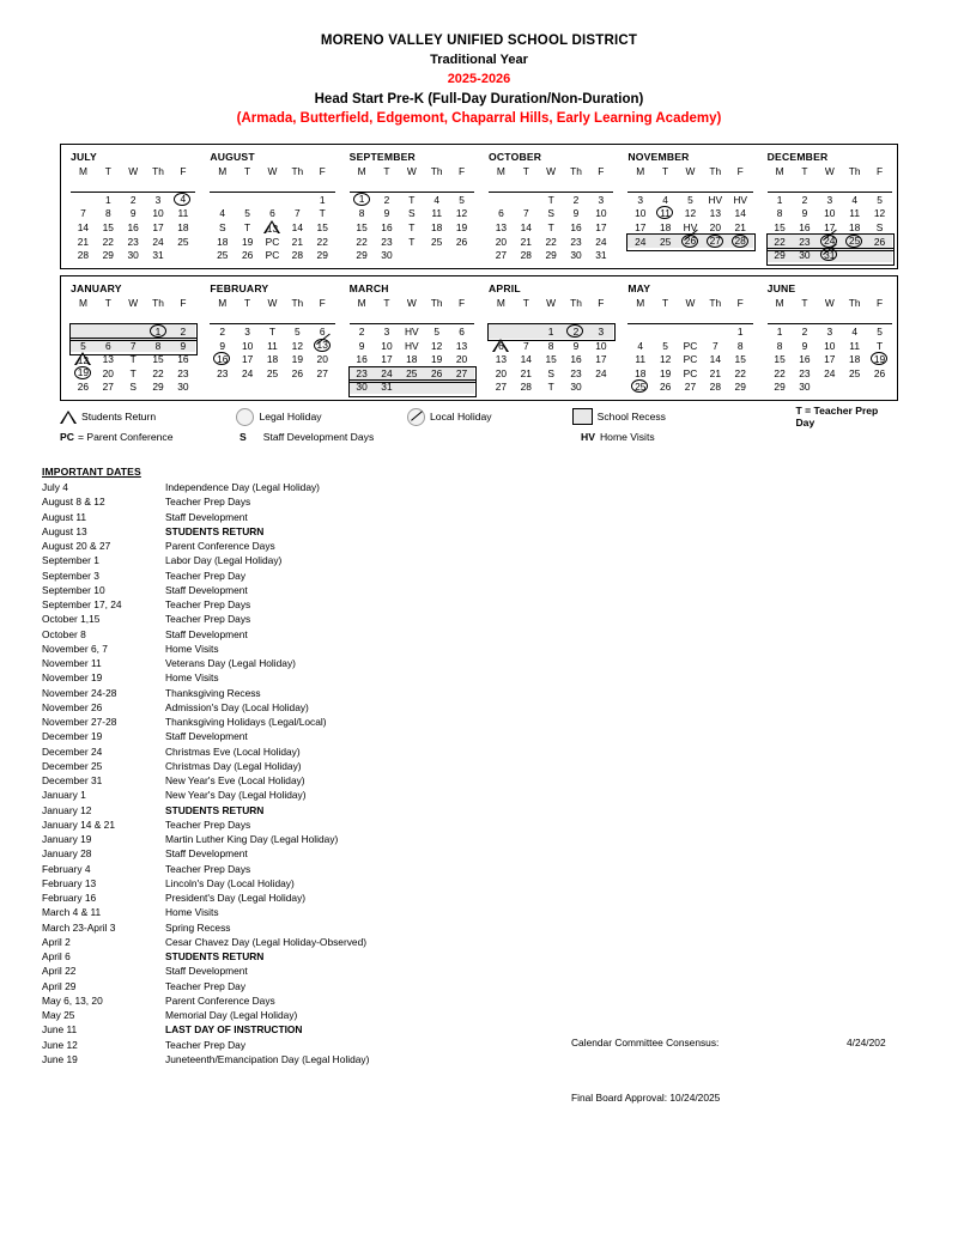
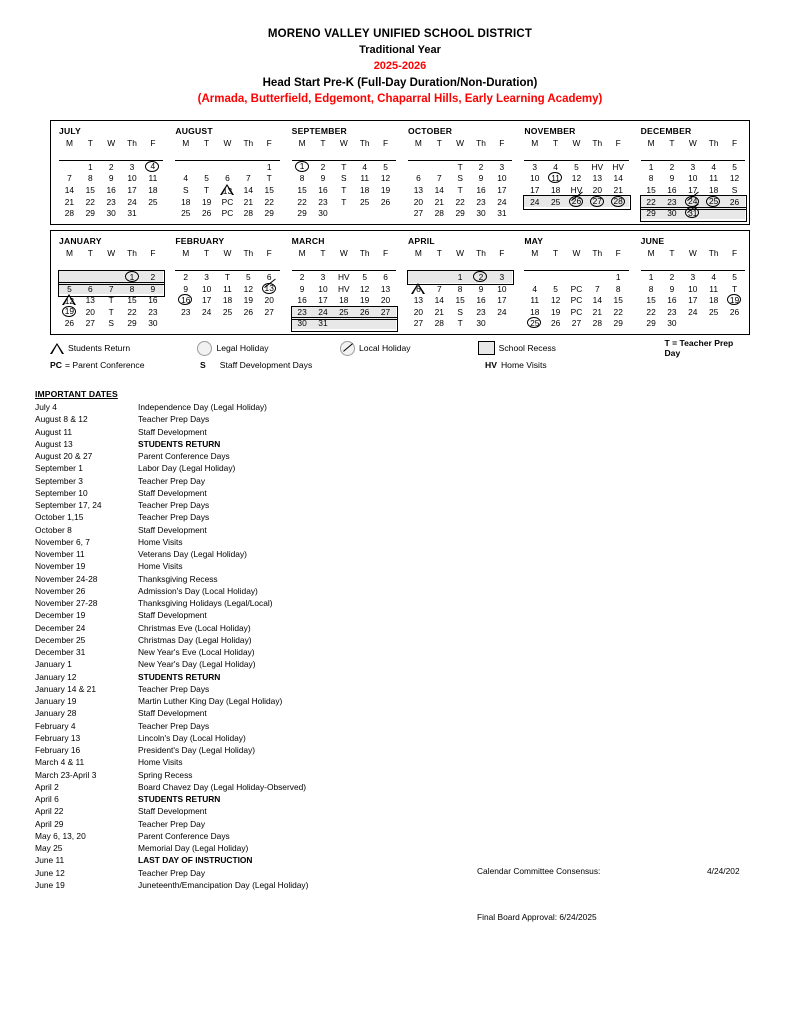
  MORENO VALLEY UNIFIED SCHOOL DISTRICT
  Traditional Year
  2025-2026
  Head Start Pre-K (Full-Day Duration/Non-Duration)
  (Armada, Butterfield, Edgemont, Chaparral Hills, Early Learning Academy)
  JULY
  M	T	W	Th	F
  	1	2	3	4
  7	8	9	10	11
  14	15	16	17	18
  21	22	23	24	25
  28	29	30	31
  AUGUST
  M	T	W	Th	F
  				1
  4	5	6	7	T
  S	T	13	14	15
  18	19	PC	21	22
  25	26	PC	28	29
  SEPTEMBER
  M	T	W	Th	F
  1	2	T	4	5
  8	9	S	11	12
  15	16	T	18	19
  22	23	T	25	26
  29	30
  OCTOBER
  M	T	W	Th	F
  		T	2	3
  6	7	S	9	10
  13	14	T	16	17
  20	21	22	23	24
  27	28	29	30	31
  NOVEMBER
  M	T	W	Th	F
  3	4	5	HV	HV
  10	11	12	13	14
  17	18	HV	20	21
  24	25	26	27	28
  DECEMBER
  M	T	W	Th	F
  1	2	3	4	5
  8	9	10	11	12
  15	16	17	18	S
  22	23	24	25	26
  29	30	31
  JANUARY
  M	T	W	Th	F
  			1	2
  5	6	7	8	9
  12	13	T	15	16
  19	20	T	22	23
  26	27	S	29	30
  FEBRUARY
  M	T	W	Th	F
  2	3	T	5	6
  9	10	11	12	13
  16	17	18	19	20
  23	24	25	26	27
  MARCH
  M	T	W	Th	F
  2	3	HV	5	6
  9	10	HV	12	13
  16	17	18	19	20
  23	24	25	26	27
  30	31
  APRIL
  M	T	W	Th	F
  		1	2	3
  6	7	8	9	10
  13	14	15	16	17
  20	21	S	23	24
  27	28	T	30
  MAY
  M	T	W	Th	F
  				1
  4	5	PC	7	8
  11	12	PC	14	15
  18	19	PC	21	22
  25	26	27	28	29
  JUNE
  M	T	W	Th	F
  1	2	3	4	5
  8	9	10	11	T
  15	16	17	18	19
  22	23	24	25	26
  29	30
  Students Return
  Legal Holiday
  Local Holiday
  School Recess
  T = Teacher Prep Day
  PC
  = Parent Conference
  S
  Staff Development Days
  HV
  Home Visits
  IMPORTANT DATES
  July 4
  Independence Day (Legal Holiday)
  August 8 & 12
  Teacher Prep Days
  August 11
  Staff Development
  August 13
  STUDENTS RETURN
  August 20 & 27
  Parent Conference Days
  September 1
  Labor Day (Legal Holiday)
  September 3
  Teacher Prep Day
  September 10
  Staff Development
  September 17, 24
  Teacher Prep Days
  October 1,15
  Teacher Prep Days
  October 8
  Staff Development
  November 6, 7
  Home Visits
  November 11
  Veterans Day (Legal Holiday)
  November 19
  Home Visits
  November 24-28
  Thanksgiving Recess
  November 26
  Admission's Day (Local Holiday)
  November 27-28
  Thanksgiving Holidays (Legal/Local)
  December 19
  Staff Development
  December 24
  Christmas Eve (Local Holiday)
  December 25
  Christmas Day (Legal Holiday)
  December 31
  New Year's Eve (Local Holiday)
  January 1
  New Year's Day (Legal Holiday)
  January 12
  STUDENTS RETURN
  January 14 & 21
  Teacher Prep Days
  January 19
  Martin Luther King Day (Legal Holiday)
  January 28
  Staff Development
  February 4
  Teacher Prep Days
  February 13
  Lincoln's Day (Local Holiday)
  February 16
  President's Day (Legal Holiday)
  March 4 & 11
  Home Visits
  March 23-April 3
  Spring Recess
  April 2
- Cesar Chavez Day (Legal Holiday-Observed)
+ Board Chavez Day (Legal Holiday-Observed)
  April 6
  STUDENTS RETURN
  April 22
  Staff Development
  April 29
  Teacher Prep Day
  May 6, 13, 20
  Parent Conference Days
  May 25
  Memorial Day (Legal Holiday)
  June 11
  LAST DAY OF INSTRUCTION
  June 12
  Teacher Prep Day
  June 19
  Juneteenth/Emancipation Day (Legal Holiday)
  Calendar Committee Consensus:
  4/24/202
- Final Board Approval: 10/24/2025
+ Final Board Approval: 6/24/2025
